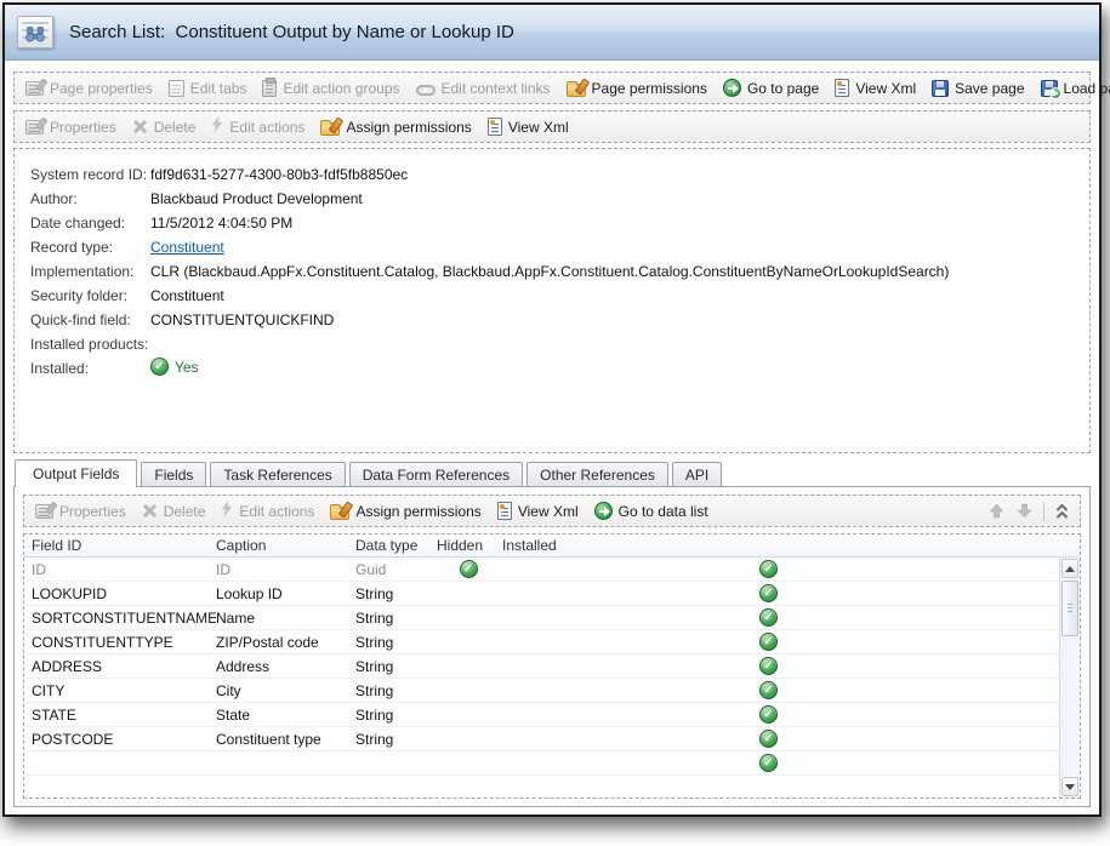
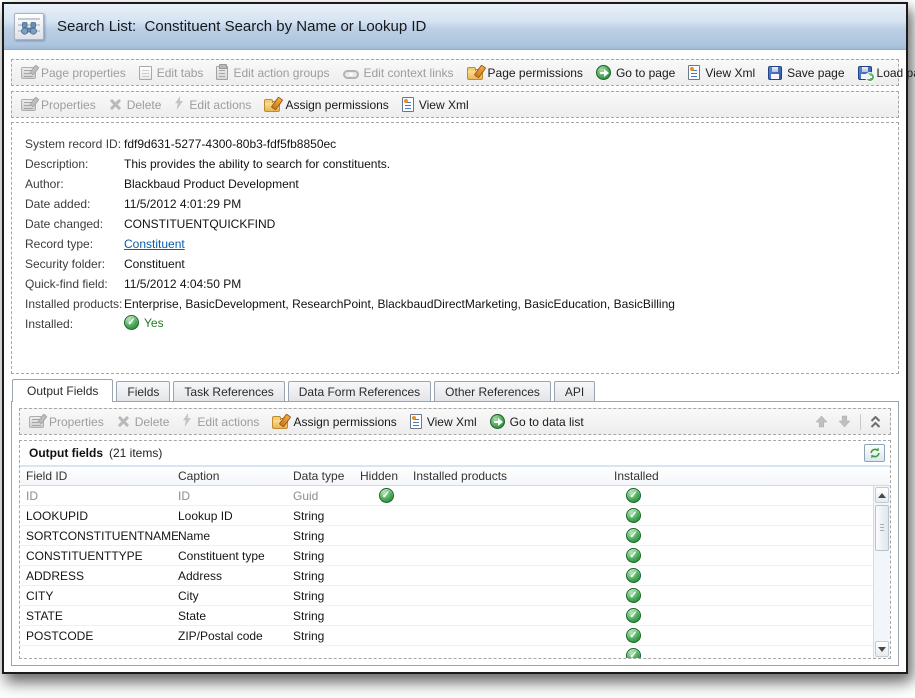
- Search List: Constituent Output by Name or Lookup ID
+ Search List: Constituent Search by Name or Lookup ID
  Page properties
  Edit tabs
  Edit action groups
  Edit context links
  Page permissions
  Go to page
  View Xml
  Save page
  Properties
  Delete
  Edit actions
  Assign permissions
  View Xml
  System record ID:
  fdf9d631-5277-4300-80b3-fdf5fb8850ec
+ Description:
+ This provides the ability to search for constituents.
  Author:
  Blackbaud Product Development
+ Date added:
+ 11/5/2012 4:01:29 PM
  Date changed:
- 11/5/2012 4:04:50 PM
+ CONSTITUENTQUICKFIND
  Record type:
  Constituent
- Implementation:
- CLR (Blackbaud.AppFx.Constituent.Catalog, Blackbaud.AppFx.Constituent.Catalog.ConstituentByNameOrLookupIdSearch)
  Security folder:
  Constituent
  Quick-find field:
- CONSTITUENTQUICKFIND
+ 11/5/2012 4:04:50 PM
  Installed products:
+ Enterprise, BasicDevelopment, ResearchPoint, BlackbaudDirectMarketing, BasicEducation, BasicBilling
  Installed:
  Yes
  Output Fields
  Fields
  Task References
  Data Form References
  Other References
  API
  Properties
  Delete
  Edit actions
  Assign permissions
  View Xml
  Go to data list
+ Output fields
+ (21 items)
  Field ID
  Caption
  Data type
  Hidden
+ Installed products
  Installed
  ID
  ID
  Guid
  LOOKUPID
  Lookup ID
  String
  SORTCONSTITUENTNAME
  Name
  String
  CONSTITUENTTYPE
- ZIP/Postal code
+ Constituent type
  String
  ADDRESS
  Address
  String
  CITY
  City
  String
  STATE
  State
  String
  POSTCODE
- Constituent type
+ ZIP/Postal code
  String
